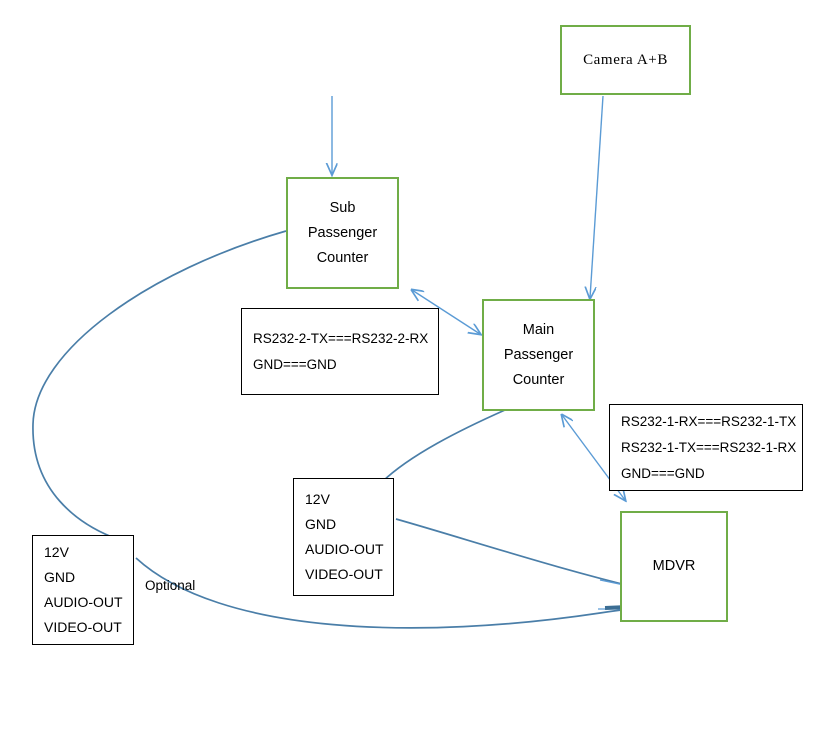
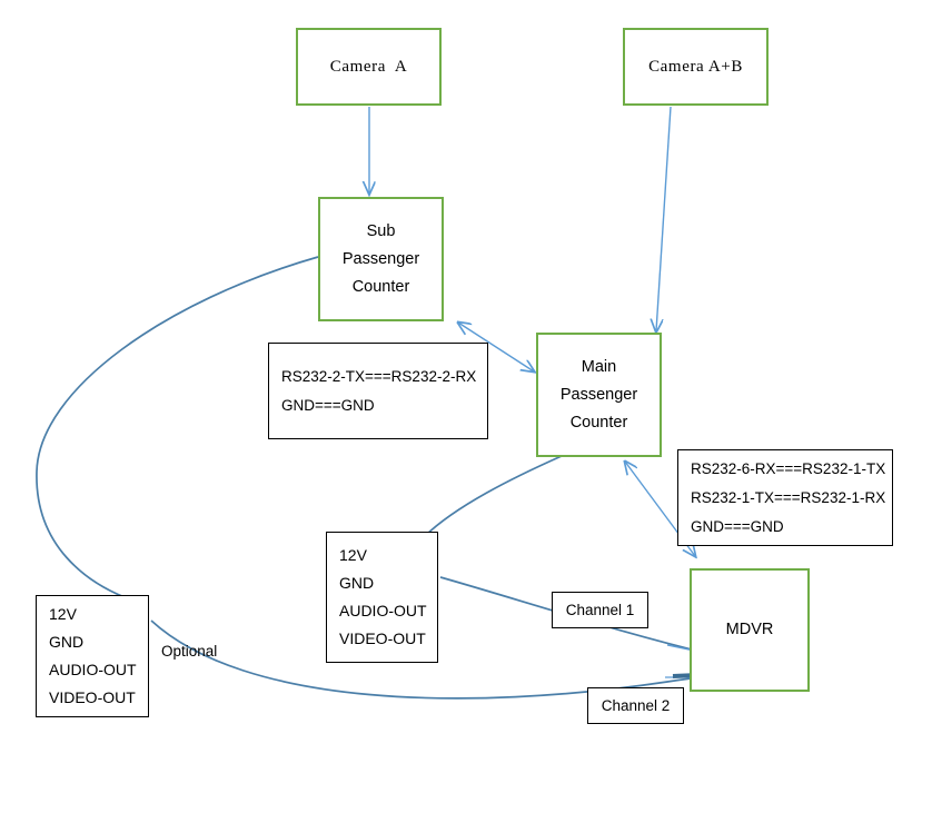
+ Camera A
  Camera A+B
  Sub
  Passenger
  Counter
  Main
  Passenger
  Counter
  MDVR
  RS232-2-TX===RS232-2-RX
  GND===GND
- RS232-1-RX===RS232-1-TX
+ RS232-6-RX===RS232-1-TX
  RS232-1-TX===RS232-1-RX
  GND===GND
  12V
  GND
  AUDIO-OUT
  VIDEO-OUT
  12V
  GND
  AUDIO-OUT
  VIDEO-OUT
+ Channel 1
+ Channel 2
  Optional
